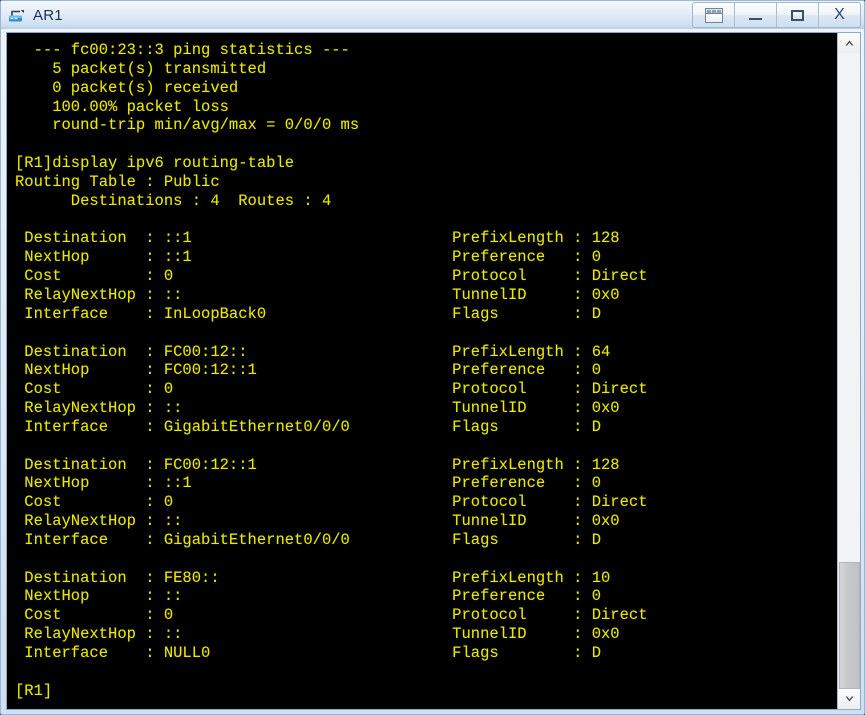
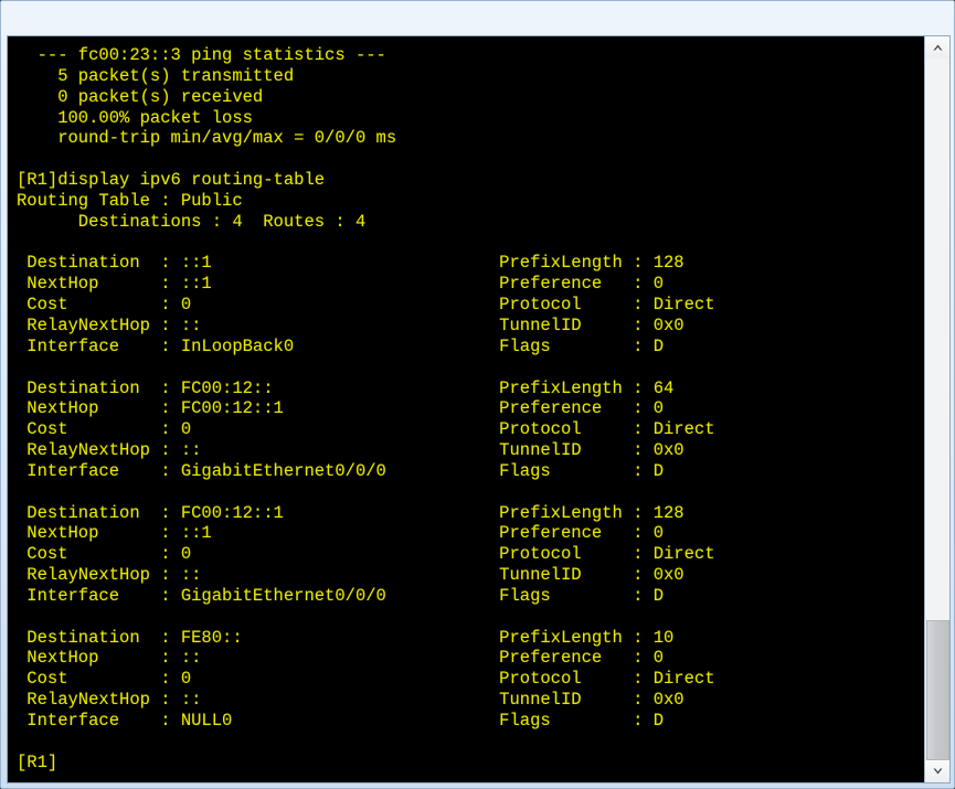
- AR1
- X
  --- fc00:23::3 ping statistics ---
  5 packet(s) transmitted
  0 packet(s) received
  100.00% packet loss
  round-trip min/avg/max = 0/0/0 ms
  [R1]display ipv6 routing-table
  Routing Table : Public
  Destinations : 4 Routes : 4
  Destination : ::1 PrefixLength : 128
  NextHop : ::1 Preference : 0
  Cost : 0 Protocol : Direct
  RelayNextHop : :: TunnelID : 0x0
  Interface : InLoopBack0 Flags : D
  Destination : FC00:12:: PrefixLength : 64
  NextHop : FC00:12::1 Preference : 0
  Cost : 0 Protocol : Direct
  RelayNextHop : :: TunnelID : 0x0
  Interface : GigabitEthernet0/0/0 Flags : D
  Destination : FC00:12::1 PrefixLength : 128
  NextHop : ::1 Preference : 0
  Cost : 0 Protocol : Direct
  RelayNextHop : :: TunnelID : 0x0
  Interface : GigabitEthernet0/0/0 Flags : D
  Destination : FE80:: PrefixLength : 10
  NextHop : :: Preference : 0
  Cost : 0 Protocol : Direct
  RelayNextHop : :: TunnelID : 0x0
  Interface : NULL0 Flags : D
  [R1]
